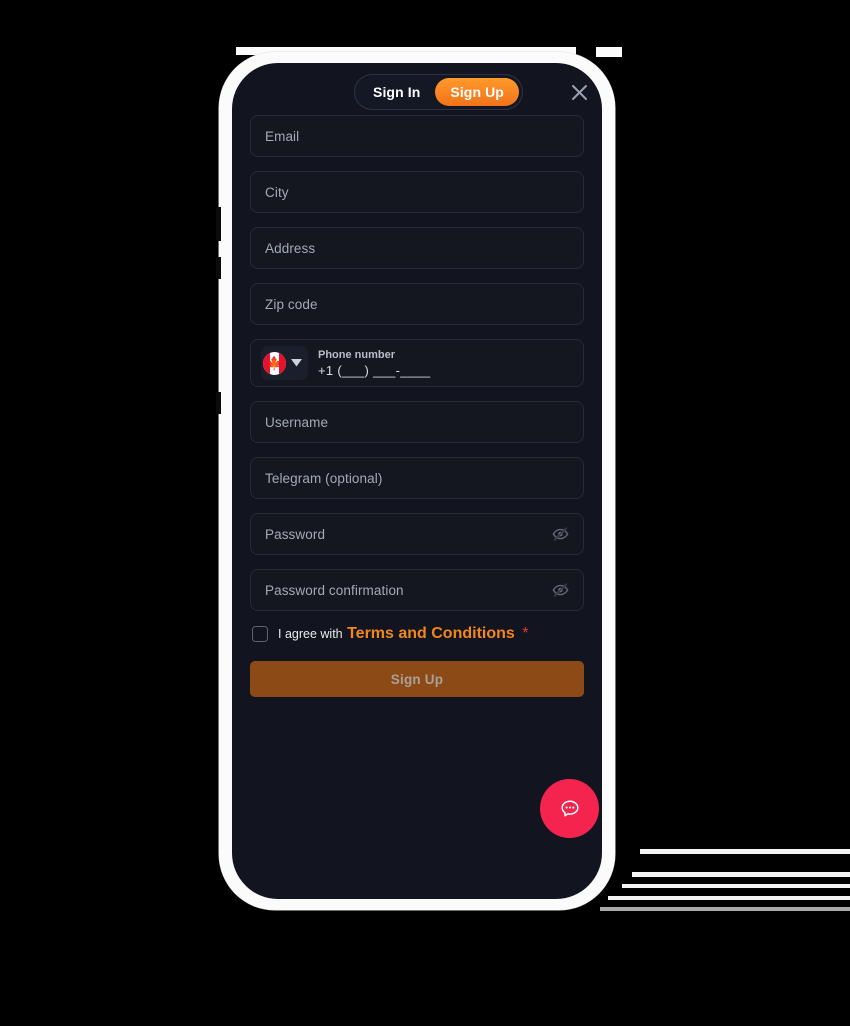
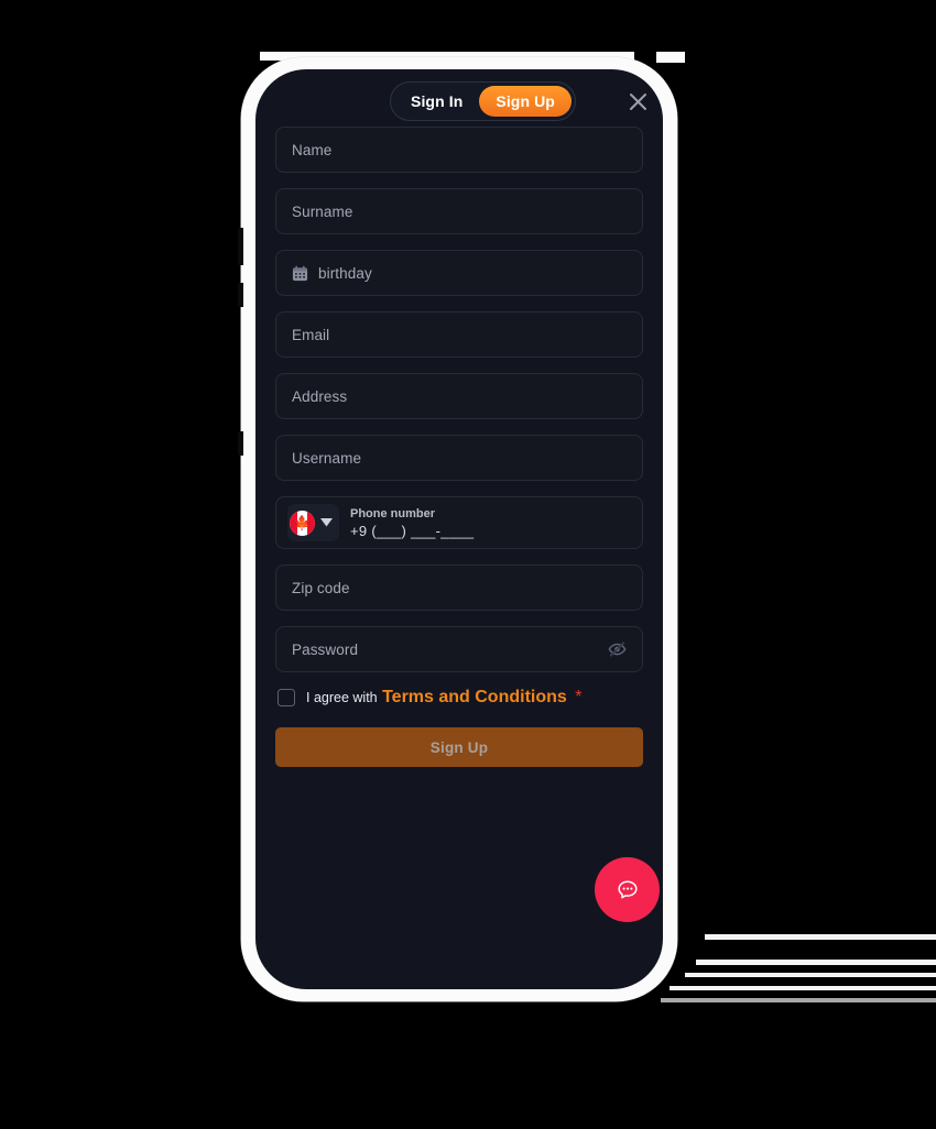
  Sign In
  Sign Up
+ Name
+ Surname
+ birthday
  Email
- City
  Address
- Zip code
+ Username
  🍁
  Phone number
- +1 (___) ___-____
+ +9 (___) ___-____
- Username
+ Zip code
- Telegram (optional)
  Password
- Password confirmation
  I agree with Terms and Conditions *
  Sign Up
